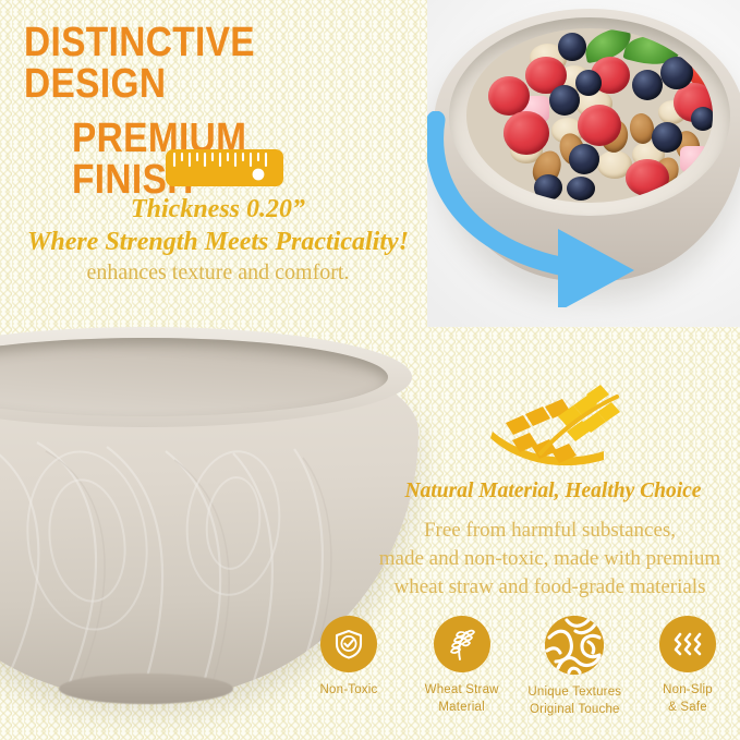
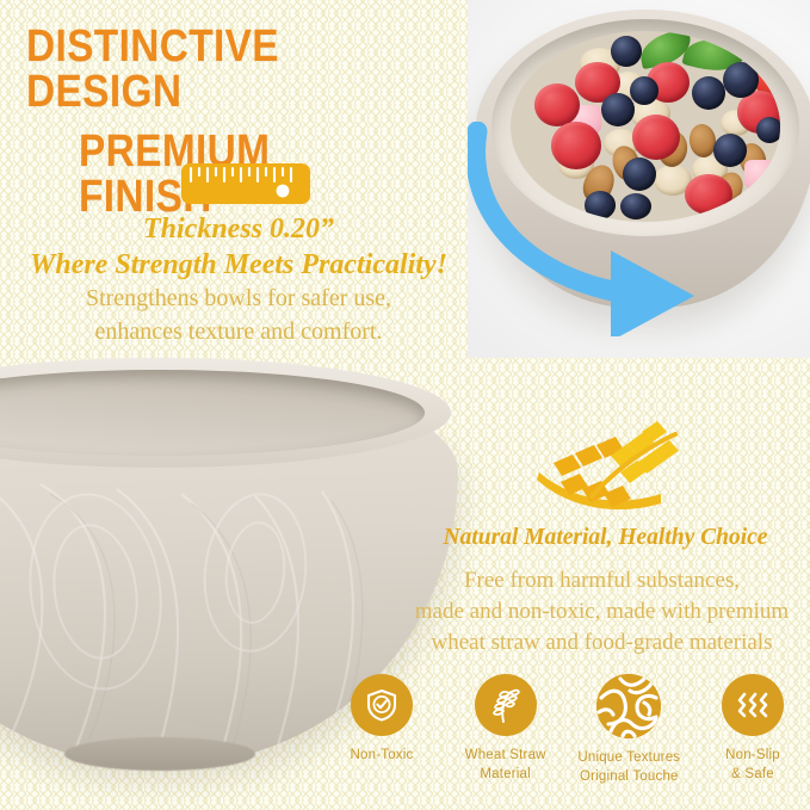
  DISTINCTIVE DESIGN
  PREMIUM FINIS
  Thickness 0.20”
  Where Strength Meets Practicality!
+ Strengthens bowls for safer use,
  enhances texture and comfort.
  Natural Material, Healthy Choice
  Free from harmful substances,
  made and non-toxic, made with premium
  wheat straw and food-grade materials
  Non-Toxic
  Wheat Straw
  Material
  Unique Textures
  Original Touche
  Non-Slip
  & Safe
